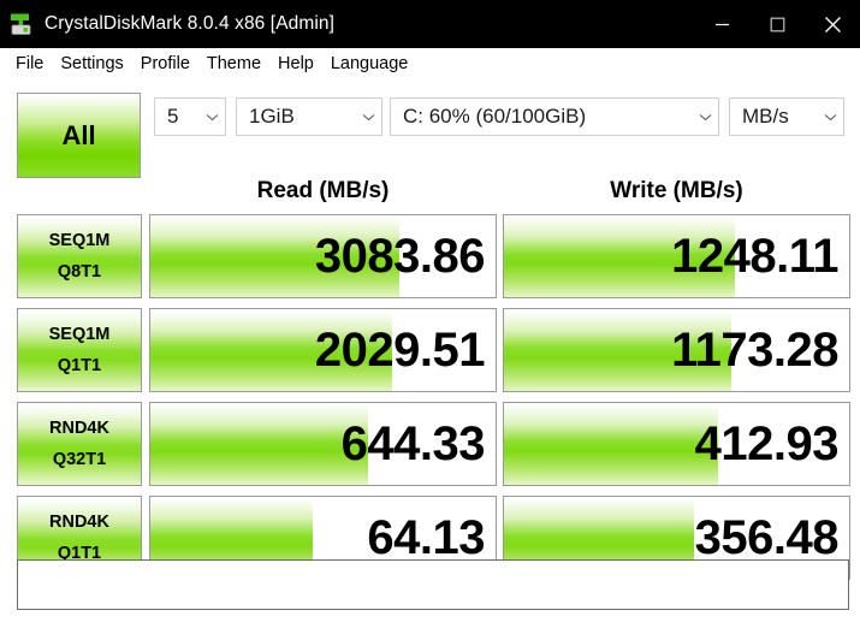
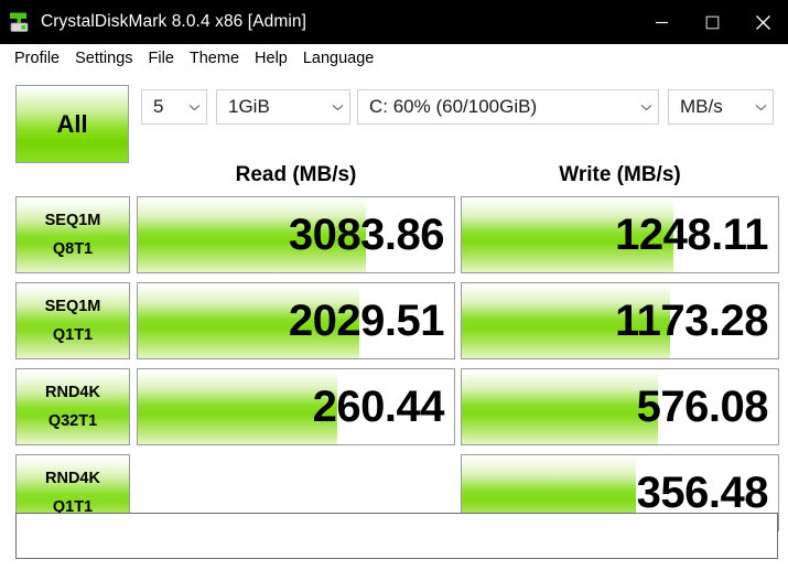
  CrystalDiskMark 8.0.4 x86 [Admin]
- File
+ Profile
  Settings
- Profile
+ File
  Theme
  Help
  Language
  All
  5
  1GiB
  C: 60% (60/100GiB)
  MB/s
  Read (MB/s)
  Write (MB/s)
  SEQ1M
  Q8T1
  3083.86
  1248.11
  SEQ1M
  Q1T1
  2029.51
  1173.28
  RND4K
  Q32T1
- 644.33
+ 260.44
- 412.93
+ 576.08
  RND4K
  Q1T1
- 64.13
  356.48
